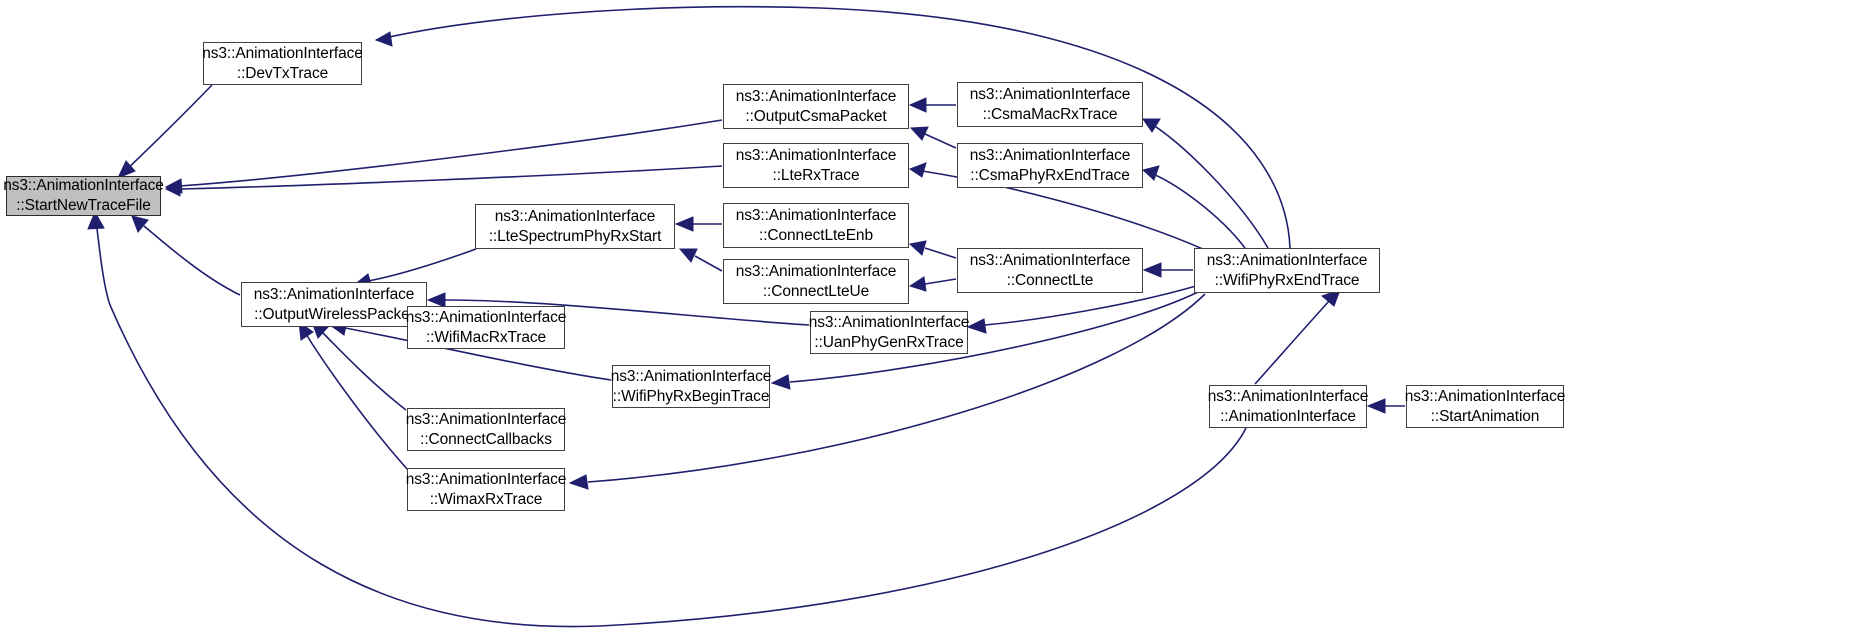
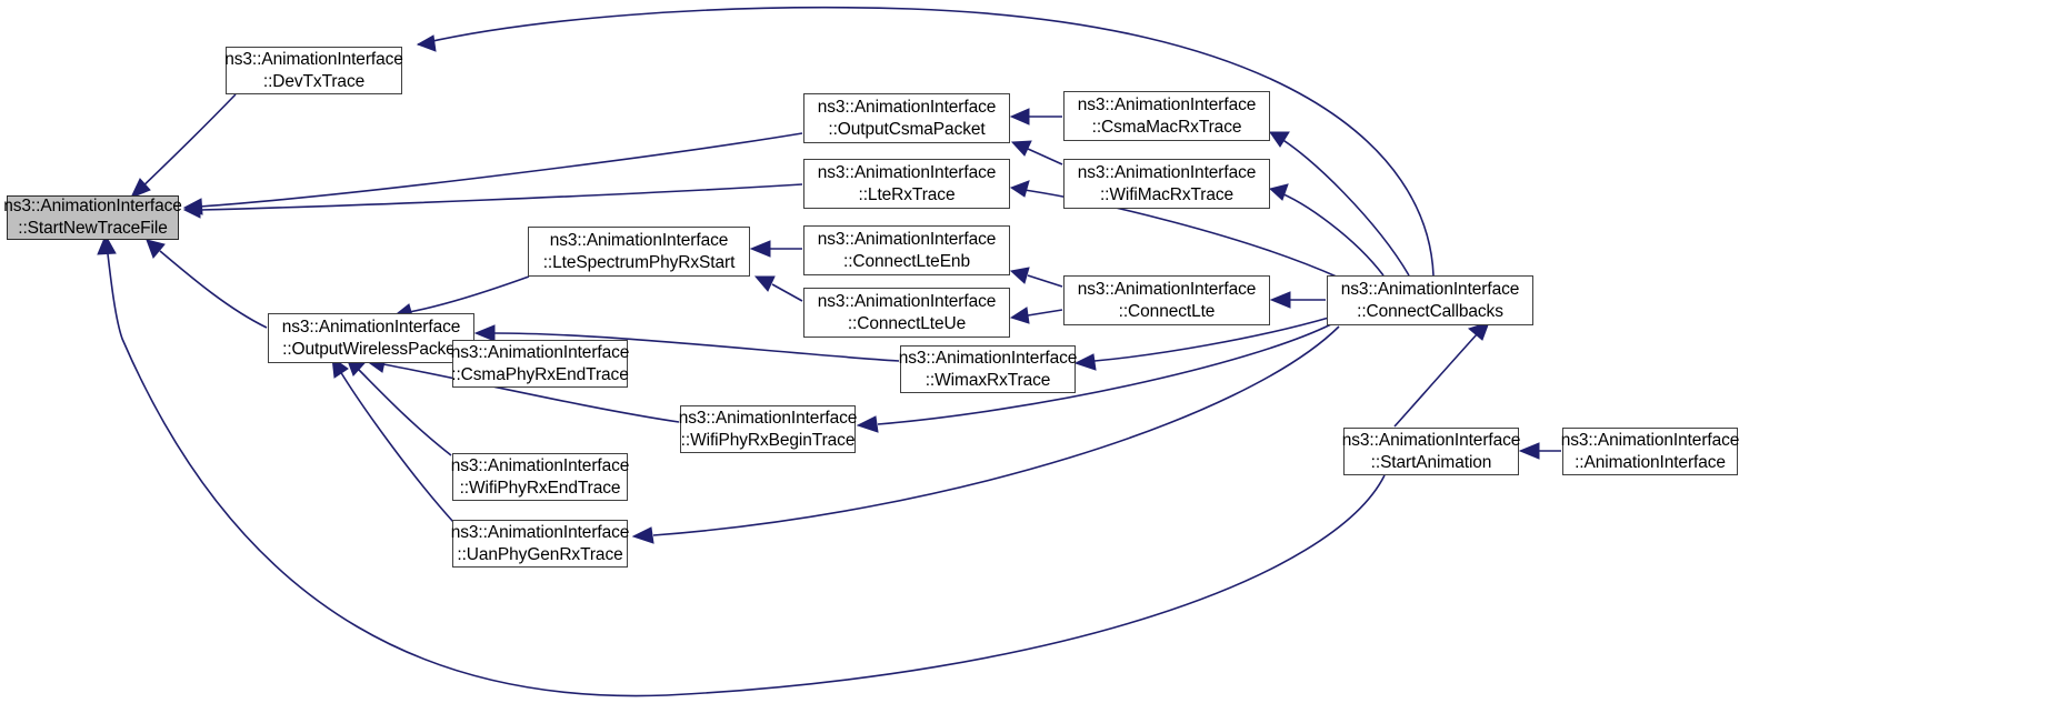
  ns3::AnimationInterface
  ::StartNewTraceFile
  ns3::AnimationInterface
  ::DevTxTrace
  ns3::AnimationInterface
  ::OutputCsmaPacket
  ns3::AnimationInterface
  ::CsmaMacRxTrace
  ns3::AnimationInterface
  ::LteRxTrace
  ns3::AnimationInterface
- ::CsmaPhyRxEndTrace
+ ::WifiMacRxTrace
  ns3::AnimationInterface
  ::LteSpectrumPhyRxStart
  ns3::AnimationInterface
  ::ConnectLteEnb
  ns3::AnimationInterface
  ::ConnectLteUe
  ns3::AnimationInterface
  ::ConnectLte
  ns3::AnimationInterface
- ::WifiPhyRxEndTrace
+ ::ConnectCallbacks
  ns3::AnimationInterface
  ::OutputWirelessPacke
  ns3::AnimationInterface
- ::WifiMacRxTrace
+ ::CsmaPhyRxEndTrace
  ns3::AnimationInterface
- ::UanPhyGenRxTrace
+ ::WimaxRxTrace
  ns3::AnimationInterface
  ::WifiPhyRxBeginTrace
  ns3::AnimationInterface
- ::ConnectCallbacks
+ ::WifiPhyRxEndTrace
  ns3::AnimationInterface
- ::WimaxRxTrace
+ ::UanPhyGenRxTrace
  ns3::AnimationInterface
- ::AnimationInterface
+ ::StartAnimation
  ns3::AnimationInterface
- ::StartAnimation
+ ::AnimationInterface
